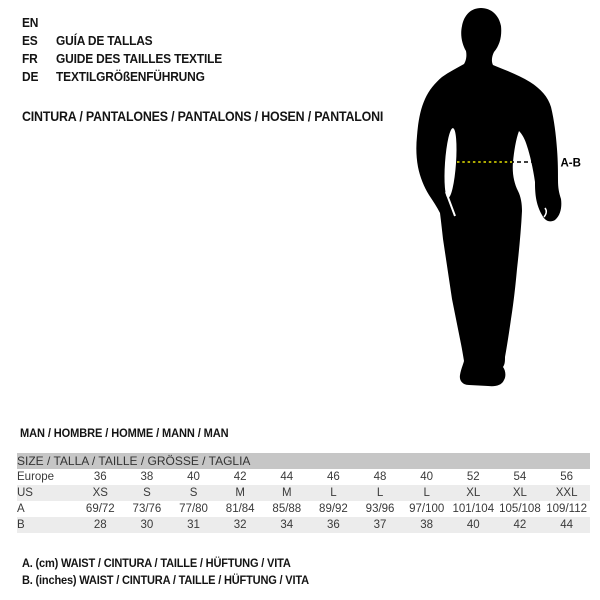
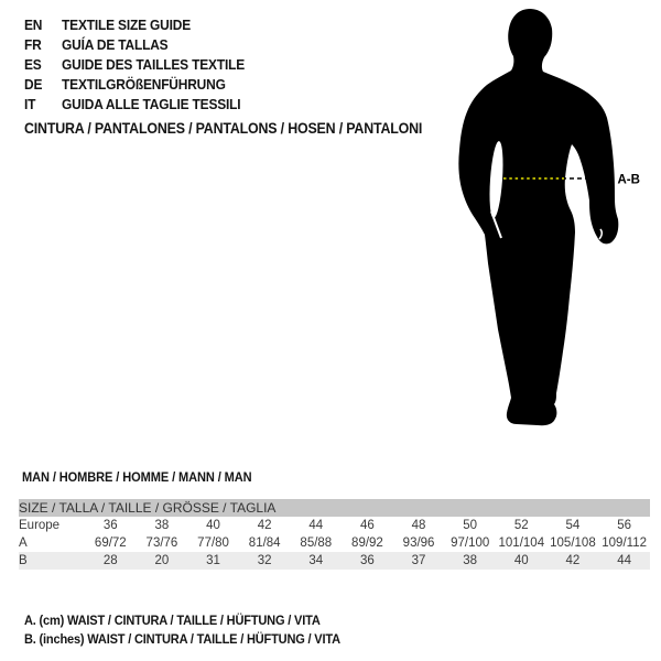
  EN
+ TEXTILE SIZE GUIDE
- ES
+ FR
  GUÍA DE TALLAS
- FR
+ ES
  GUIDE DES TAILLES TEXTILE
  DE
  TEXTILGRÖßENFÜHRUNG
+ IT
+ GUIDA ALLE TAGLIE TESSILI
  CINTURA / PANTALONES / PANTALONS / HOSEN / PANTALONI
  A-B
  MAN / HOMBRE / HOMME / MANN / MAN
  SIZE / TALLA / TAILLE / GRÖSSE / TAGLIA
- Europe	36	38	40	42	44	46	48	40	52	54	56
+ Europe	36	38	40	42	44	46	48	50	52	54	56
- US	XS	S	S	M	M	L	L	L	XL	XL	XXL
  A	69/72	73/76	77/80	81/84	85/88	89/92	93/96	97/100	101/104	105/108	109/112
- B	28	30	31	32	34	36	37	38	40	42	44
+ B	28	20	31	32	34	36	37	38	40	42	44
  A. (cm) WAIST / CINTURA / TAILLE / HÜFTUNG / VITA
  B. (inches) WAIST / CINTURA / TAILLE / HÜFTUNG / VITA
